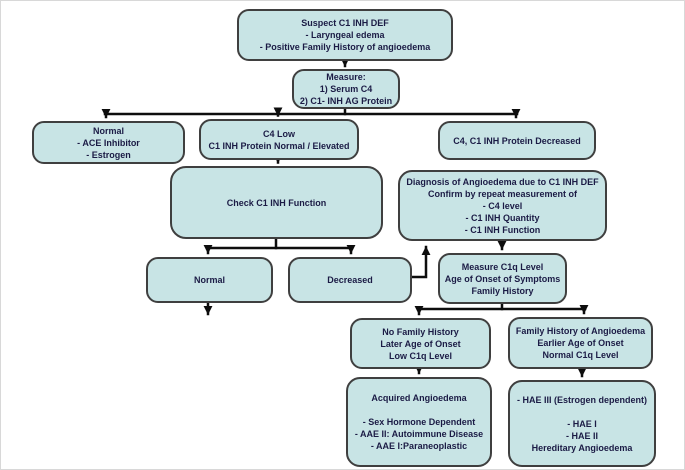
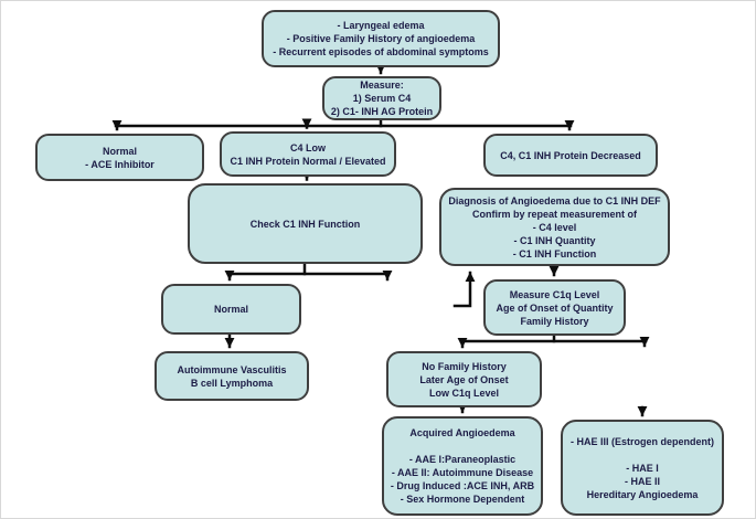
- Suspect C1 INH DEF
  - Laryngeal edema
  - Positive Family History of angioedema
+ - Recurrent episodes of abdominal symptoms
  Measure:
  1) Serum C4
  2) C1- INH AG Protein
  Normal
  - ACE Inhibitor
- - Estrogen
  C4 Low
  C1 INH Protein Normal / Elevated
  C4, C1 INH Protein Decreased
  Check C1 INH Function
  Diagnosis of Angioedema due to C1 INH DEF
  Confirm by repeat measurement of
  - C4 level
  - C1 INH Quantity
  - C1 INH Function
  Normal
- Decreased
  Measure C1q Level
- Age of Onset of Symptoms
+ Age of Onset of Quantity
  Family History
+ Autoimmune Vasculitis
+ B cell Lymphoma
  No Family History
  Later Age of Onset
  Low C1q Level
- Family History of Angioedema
- Earlier Age of Onset
- Normal C1q Level
  Acquired Angioedema
- - Sex Hormone Dependent
+ - AAE I:Paraneoplastic
  - AAE II: Autoimmune Disease
+ - Drug Induced :ACE INH, ARB
- - AAE I:Paraneoplastic
+ - Sex Hormone Dependent
  - HAE III (Estrogen dependent)
  - HAE I
  - HAE II
  Hereditary Angioedema
